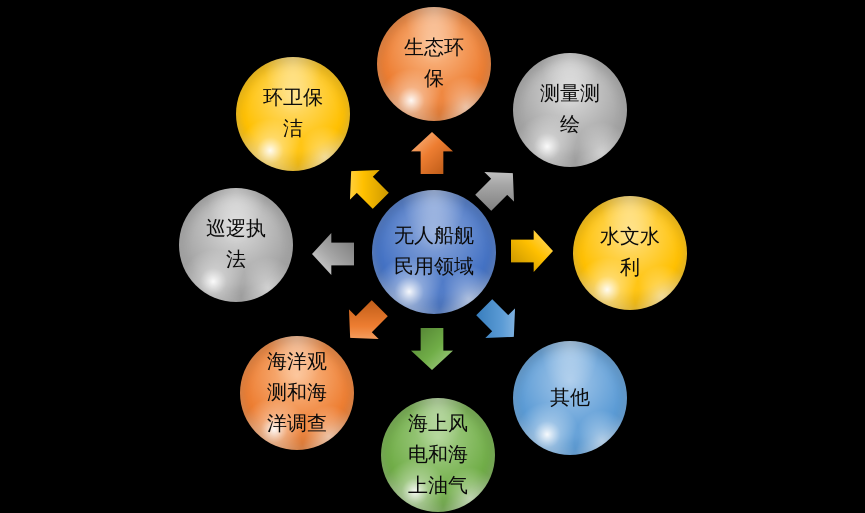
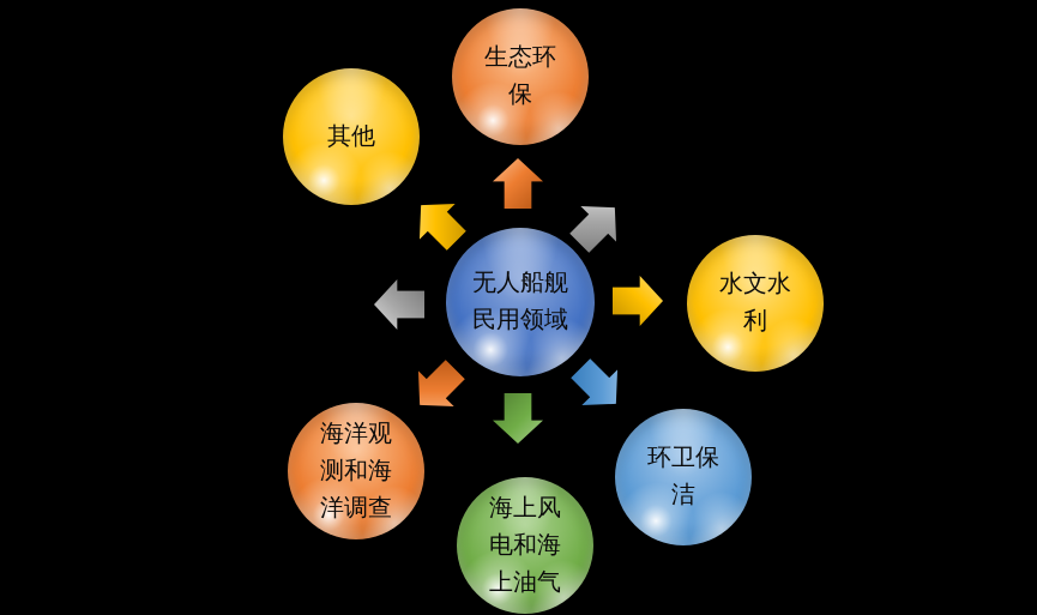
  无人船舰民用领域
  生态环保
- 测量测绘
  水文水利
- 其他
+ 环卫保洁
  海上风电和海上油气
  海洋观测和海洋调查
- 巡逻执法
- 环卫保洁
+ 其他
